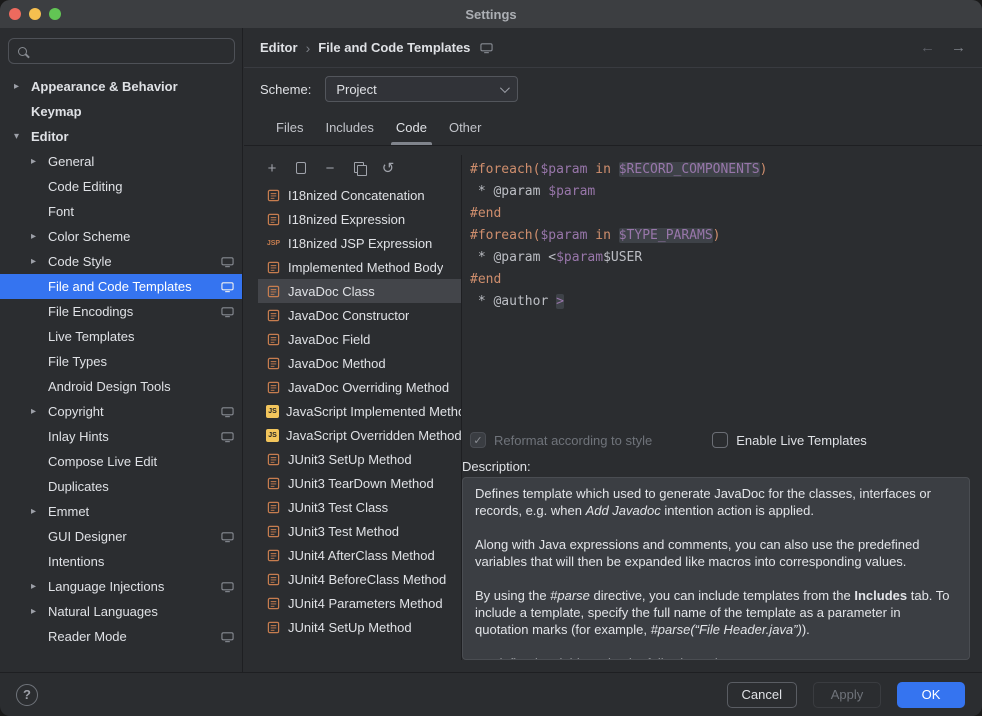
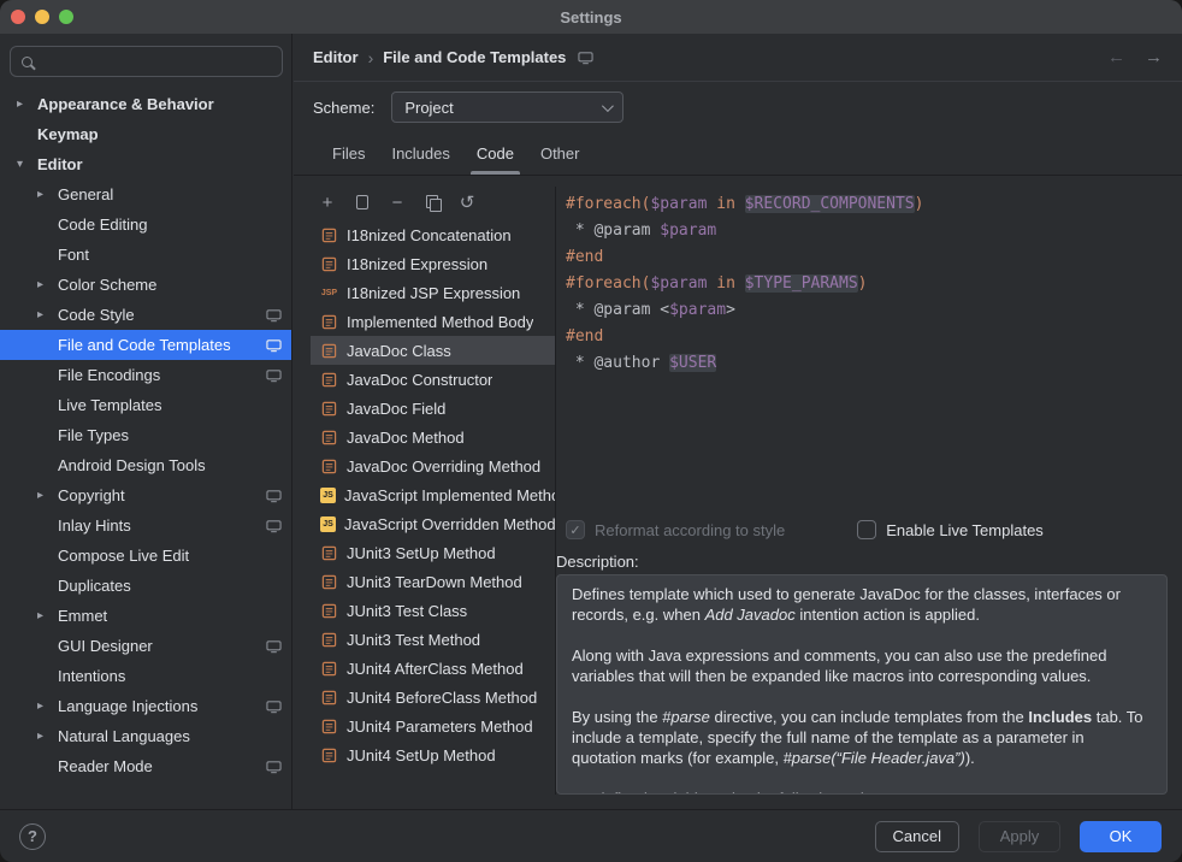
  Settings
  ▸
  Appearance & Behavior
  Keymap
  ▾
  Editor
  ▸
  General
  Code Editing
  Font
  ▸
  Color Scheme
  ▸
  Code Style
  File and Code Templates
  File Encodings
  Live Templates
  File Types
  Android Design Tools
  ▸
  Copyright
  Inlay Hints
  Compose Live Edit
  Duplicates
  ▸
  Emmet
  GUI Designer
  Intentions
  ▸
  Language Injections
  ▸
  Natural Languages
  Reader Mode
  Editor
  ›
  File and Code Templates
  ←
  →
  Scheme:
  Project
  Files
  Includes
  Code
  Other
  +
  −
  ↺
  I18nized Concatenation
  I18nized Expression
  I18nized JSP Expression
  Implemented Method Body
  JavaDoc Class
  JavaDoc Constructor
  JavaDoc Field
  JavaDoc Method
  JavaDoc Overriding Method
  JavaScript Implemented Meth
  JavaScript Overridden Method
  JUnit3 SetUp Method
  JUnit3 TearDown Method
  JUnit3 Test Class
  JUnit3 Test Method
  JUnit4 AfterClass Method
  JUnit4 BeforeClass Method
  JUnit4 Parameters Method
  JUnit4 SetUp Method
  #foreach($param in $RECORD_COMPONENTS)
  * @param $param
  #end
  #foreach($param in $TYPE_PARAMS)
- * @param <$param$USER
+ * @param <$param>
  #end
- * @author >
+ * @author $USER
  ✓
  Reformat according to style
  Enable Live Templates
  Description:
  Defines template which used to generate JavaDoc for the classes, interfaces or records, e.g. when Add Javadoc intention action is applied.
  Along with Java expressions and comments, you can also use the predefined variables that will then be expanded like macros into corresponding values.
  By using the #parse directive, you can include templates from the Includes tab. To include a template, specify the full name of the template as a parameter in quotation marks (for example, #parse(“File Header.java”)).
  ?
  Cancel
  Apply
  OK
